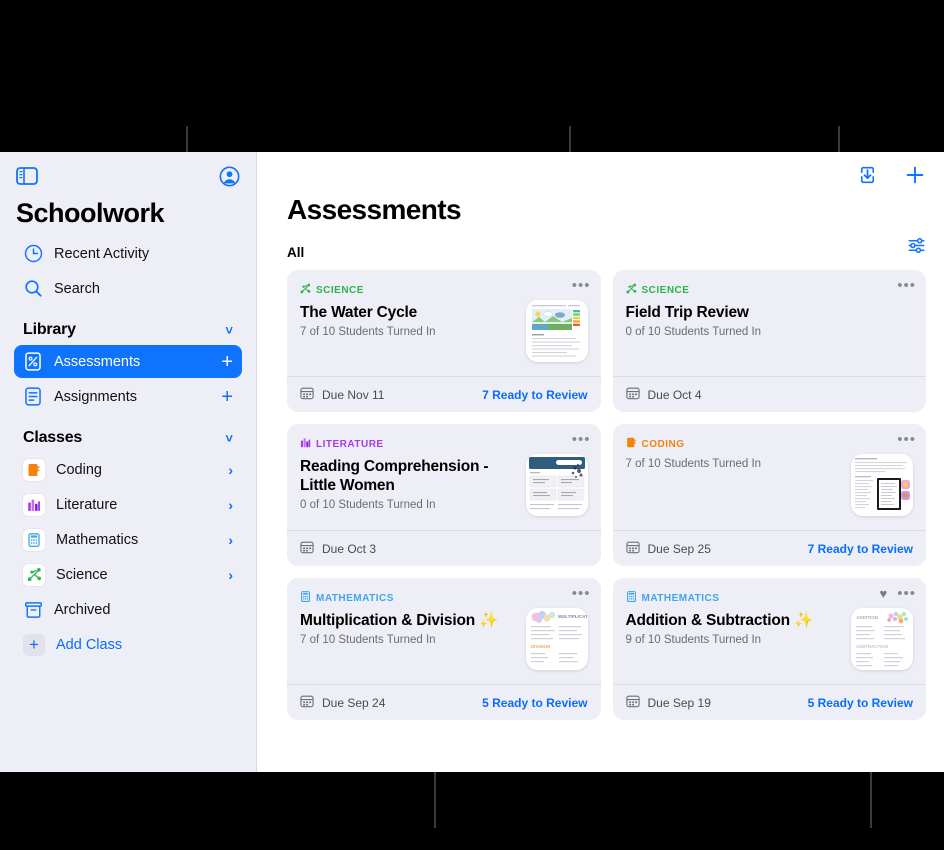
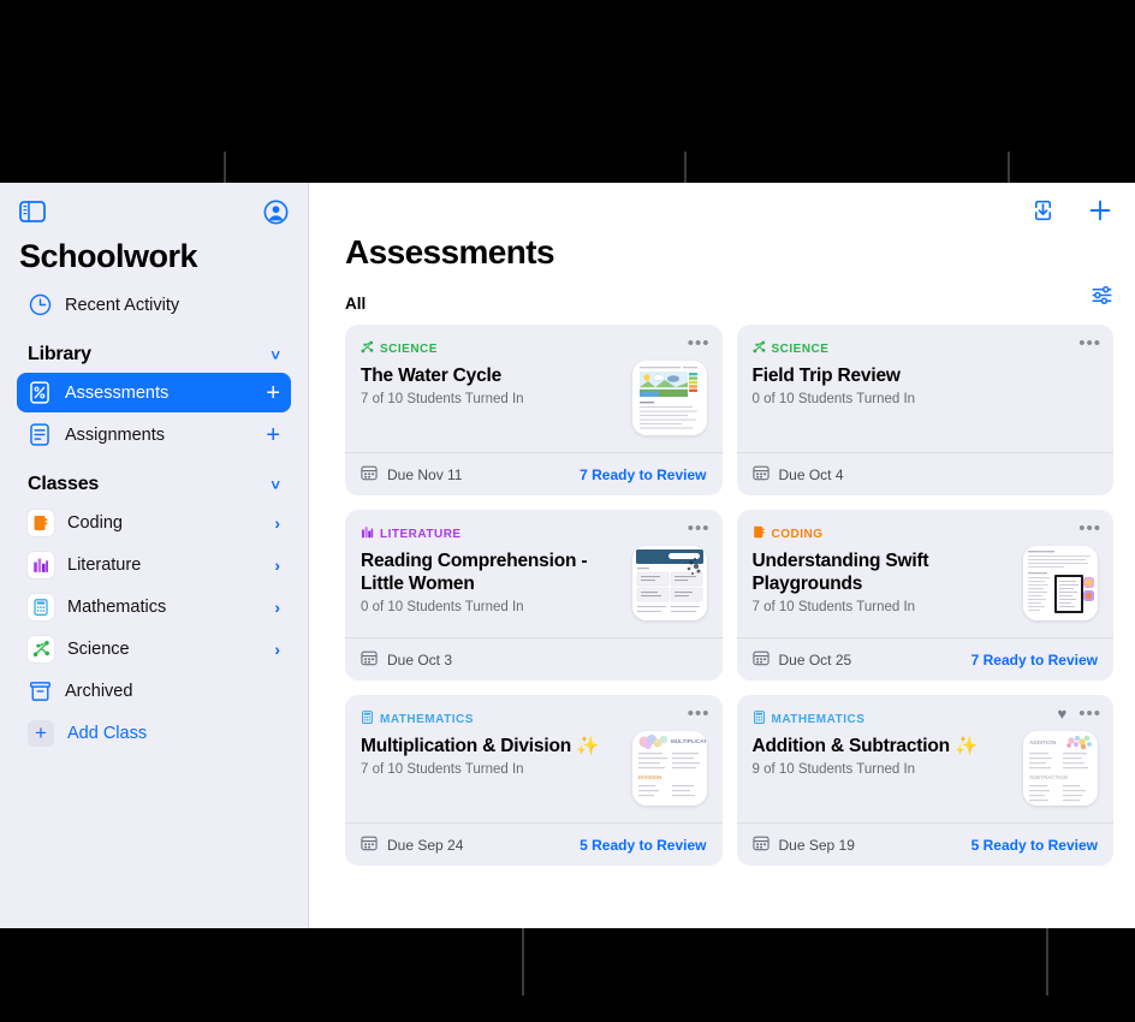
  Schoolwork
  Recent Activity
- Search
  Library
  ˅
  Assessments
  +
  Assignments
  +
  Classes
  ˅
  Coding
  ›
  Literature
  ›
  Mathematics
  ›
  Science
  ›
  Archived
  +
  Add Class
  Assessments
  All
  SCIENCE
  The Water Cycle
  7 of 10 Students Turned In
  •••
  Due Nov 11
  7 Ready to Review
  SCIENCE
  Field Trip Review
  0 of 10 Students Turned In
  •••
  Due Oct 4
  LITERATURE
  Reading Comprehension - Little Women
  0 of 10 Students Turned In
  •••
  Due Oct 3
  CODING
+ Understanding Swift Playgrounds
  7 of 10 Students Turned In
  •••
- Due Sep 25
+ Due Oct 25
  7 Ready to Review
  MATHEMATICS
  Multiplication & Division ✨
  7 of 10 Students Turned In
  •••
  Due Sep 24
  5 Ready to Review
  MATHEMATICS
  Addition & Subtraction ✨
  9 of 10 Students Turned In
  ♥
  •••
  Due Sep 19
  5 Ready to Review
